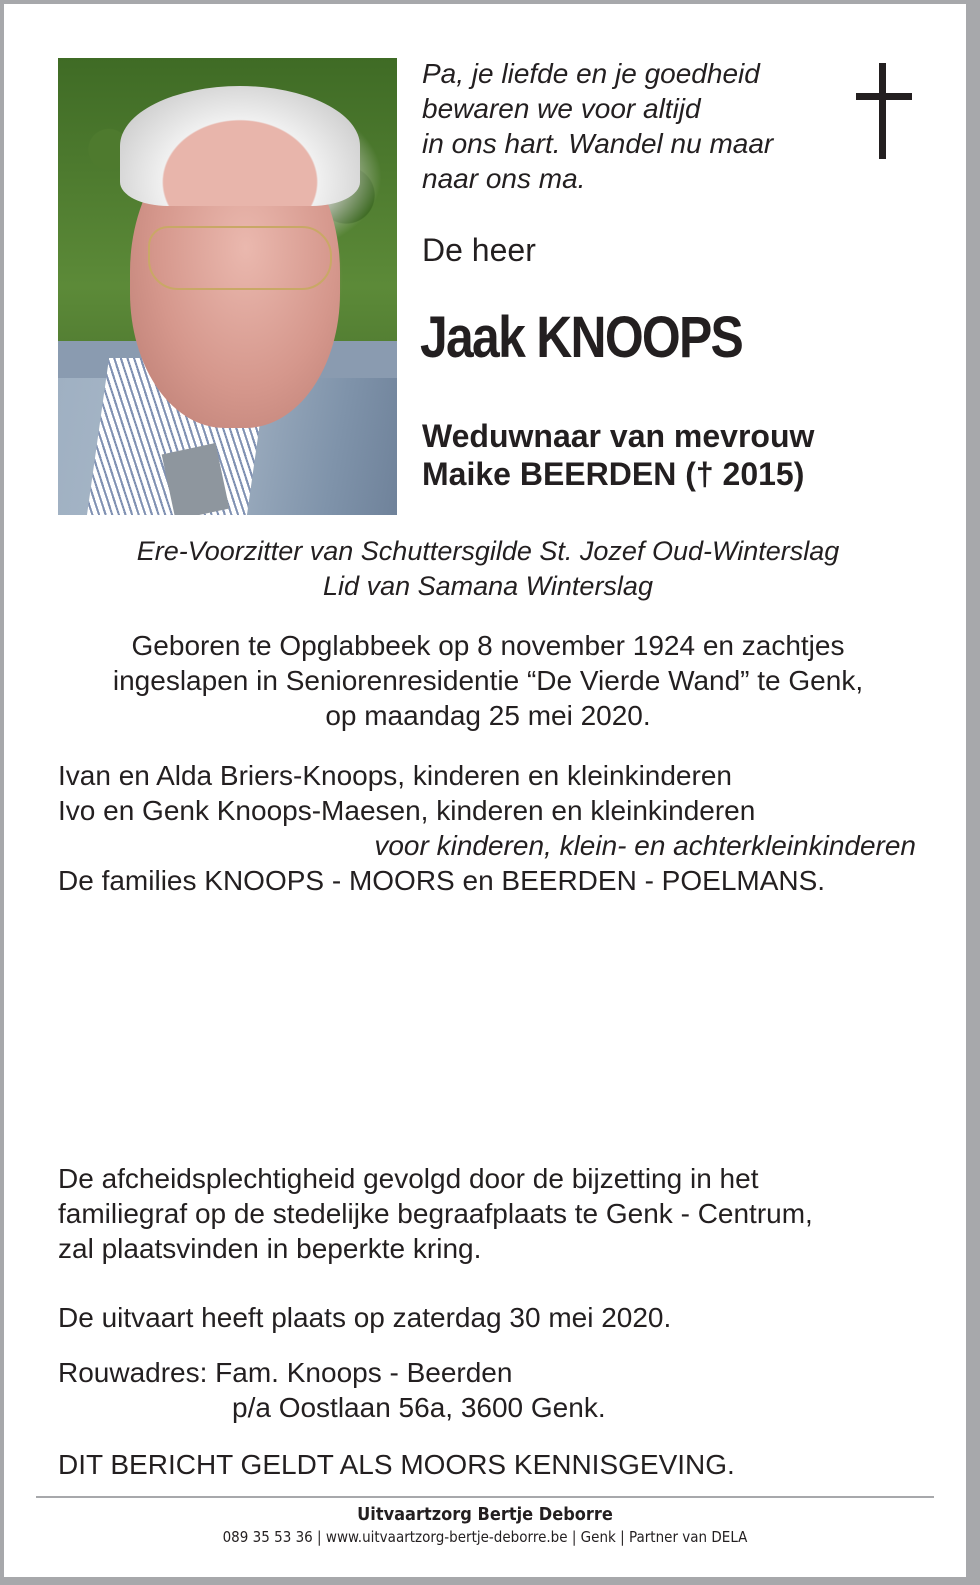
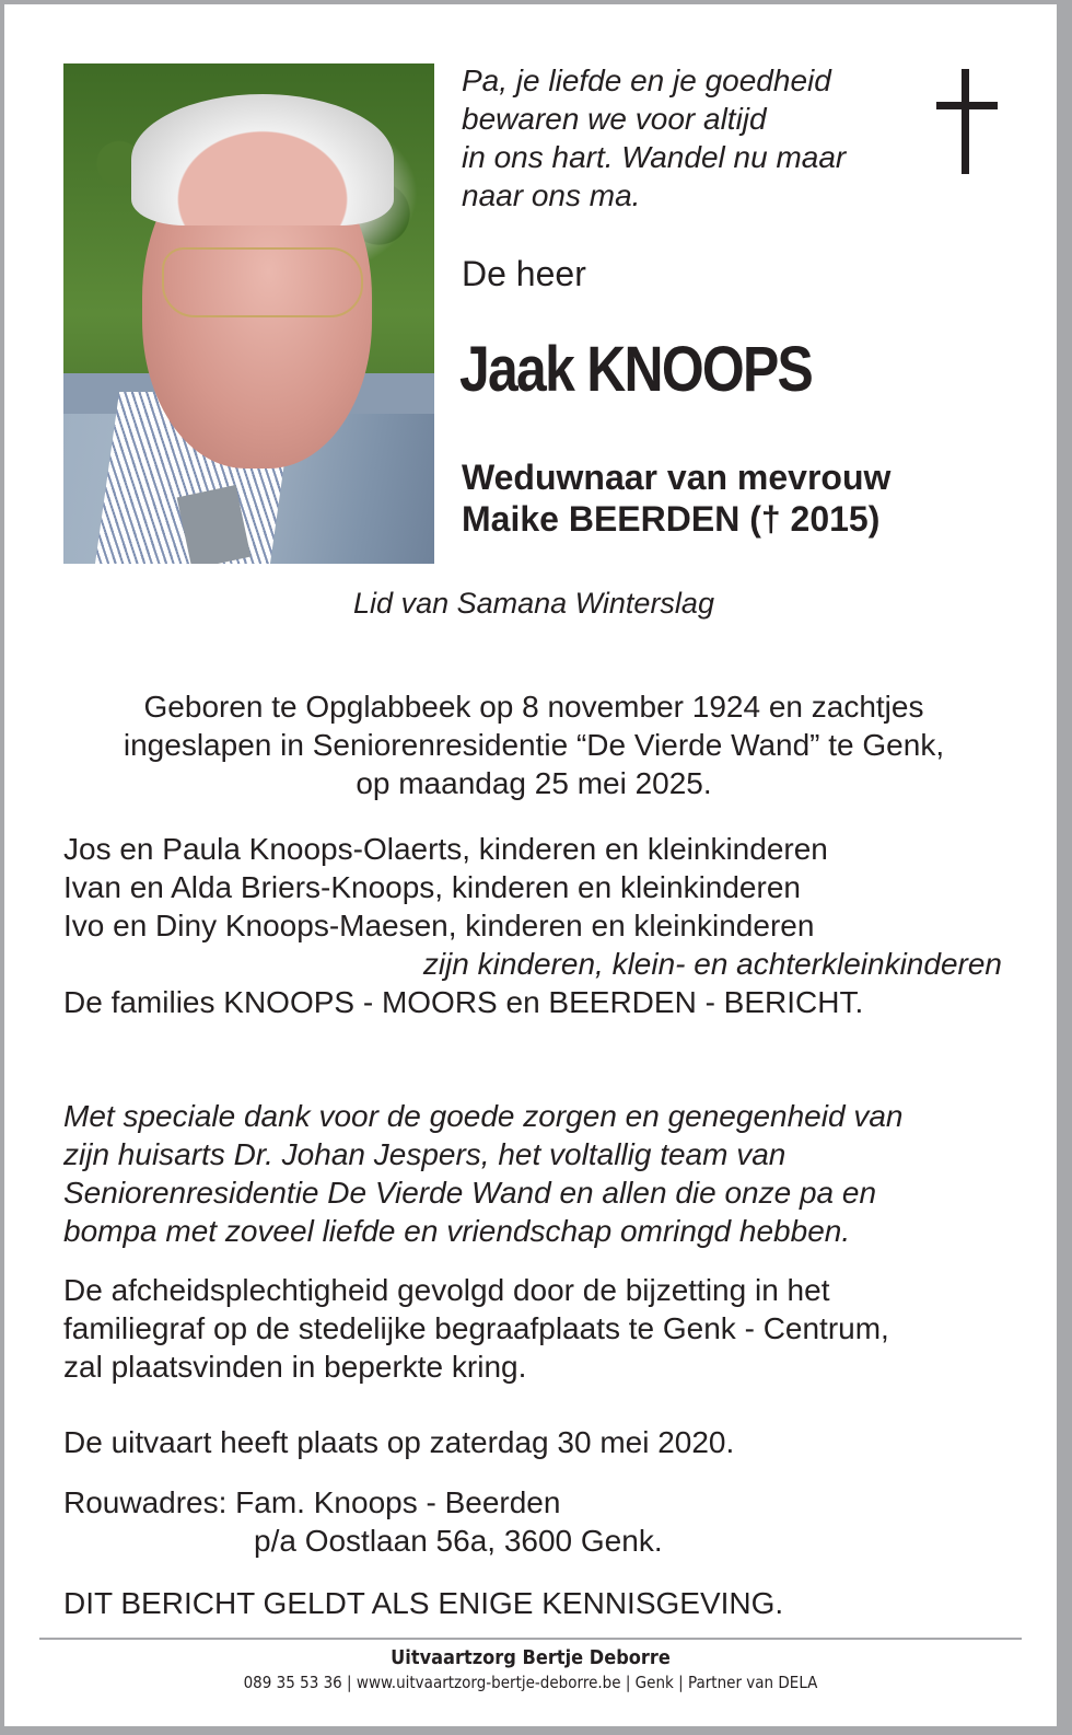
  Pa, je liefde en je goedheid
  bewaren we voor altijd
  in ons hart. Wandel nu maar
  naar ons ma.
  De heer
  Jaak KNOOPS
  Weduwnaar van mevrouw
  Maike BEERDEN († 2015)
- Ere-Voorzitter van Schuttersgilde St. Jozef Oud-Winterslag
  Lid van Samana Winterslag
  Geboren te Opglabbeek op 8 november 1924 en zachtjes
  ingeslapen in Seniorenresidentie “De Vierde Wand” te Genk,
- op maandag 25 mei 2020.
+ op maandag 25 mei 2025.
+ Jos en Paula Knoops-Olaerts, kinderen en kleinkinderen
  Ivan en Alda Briers-Knoops, kinderen en kleinkinderen
- Ivo en Genk Knoops-Maesen, kinderen en kleinkinderen
+ Ivo en Diny Knoops-Maesen, kinderen en kleinkinderen
- voor kinderen, klein- en achterkleinkinderen
+ zijn kinderen, klein- en achterkleinkinderen
- De families KNOOPS - MOORS en BEERDEN - POELMANS.
+ De families KNOOPS - MOORS en BEERDEN - BERICHT.
+ Met speciale dank voor de goede zorgen en genegenheid van
+ zijn huisarts Dr. Johan Jespers, het voltallig team van
+ Seniorenresidentie De Vierde Wand en allen die onze pa en
+ bompa met zoveel liefde en vriendschap omringd hebben.
  De afcheidsplechtigheid gevolgd door de bijzetting in het
  familiegraf op de stedelijke begraafplaats te Genk - Centrum,
  zal plaatsvinden in beperkte kring.
  De uitvaart heeft plaats op zaterdag 30 mei 2020.
  Rouwadres: Fam. Knoops - Beerden
  p/a Oostlaan 56a, 3600 Genk.
- DIT BERICHT GELDT ALS MOORS KENNISGEVING.
+ DIT BERICHT GELDT ALS ENIGE KENNISGEVING.
  Uitvaartzorg Bertje Deborre
  089 35 53 36 | www.uitvaartzorg-bertje-deborre.be | Genk | Partner van DELA
